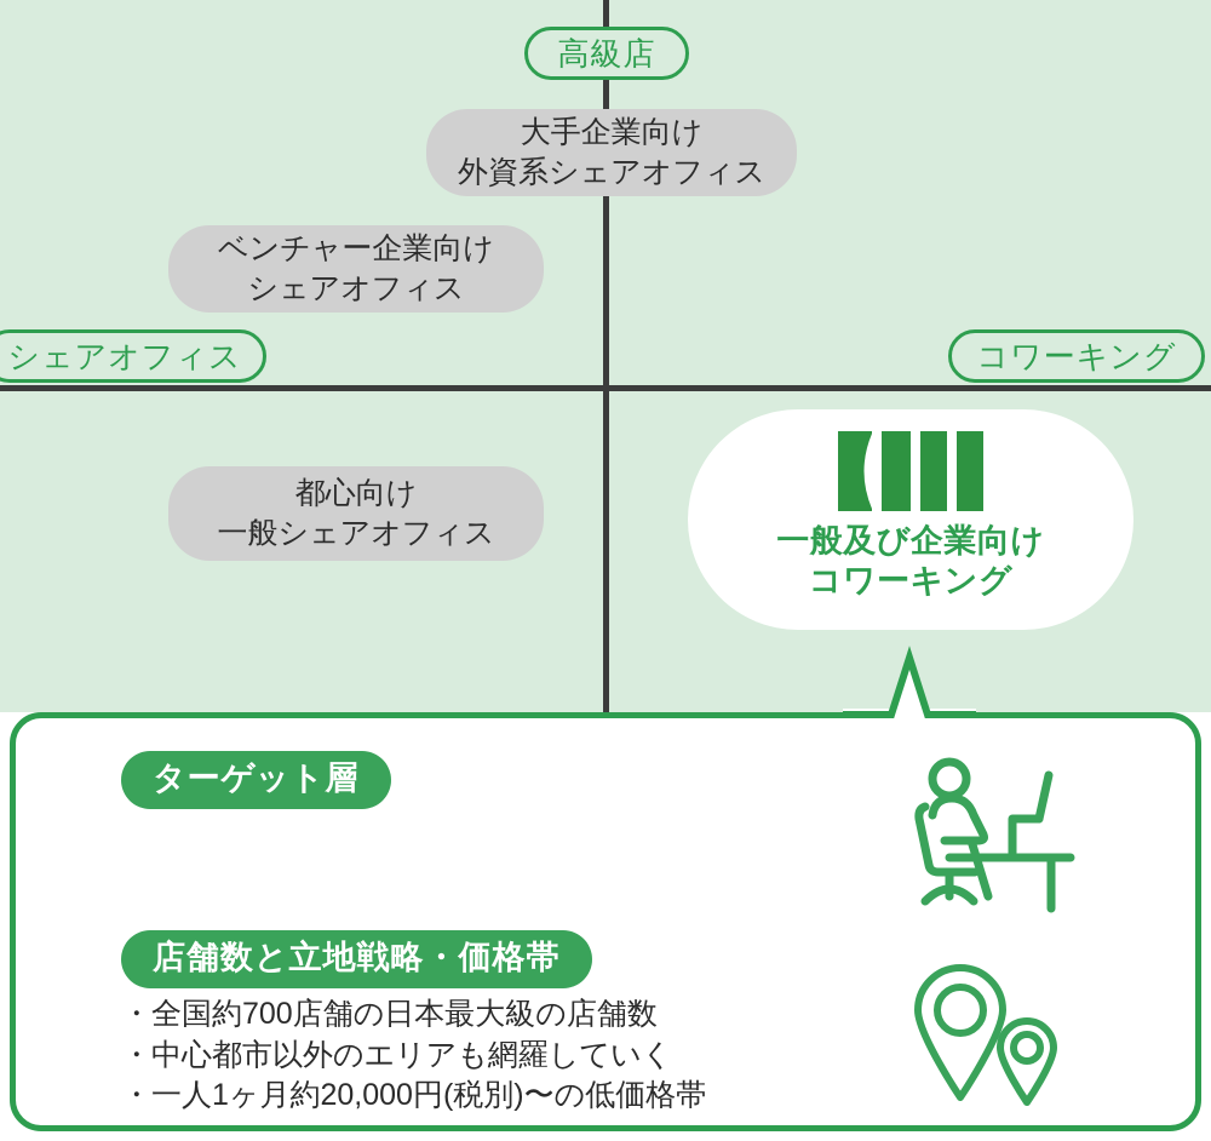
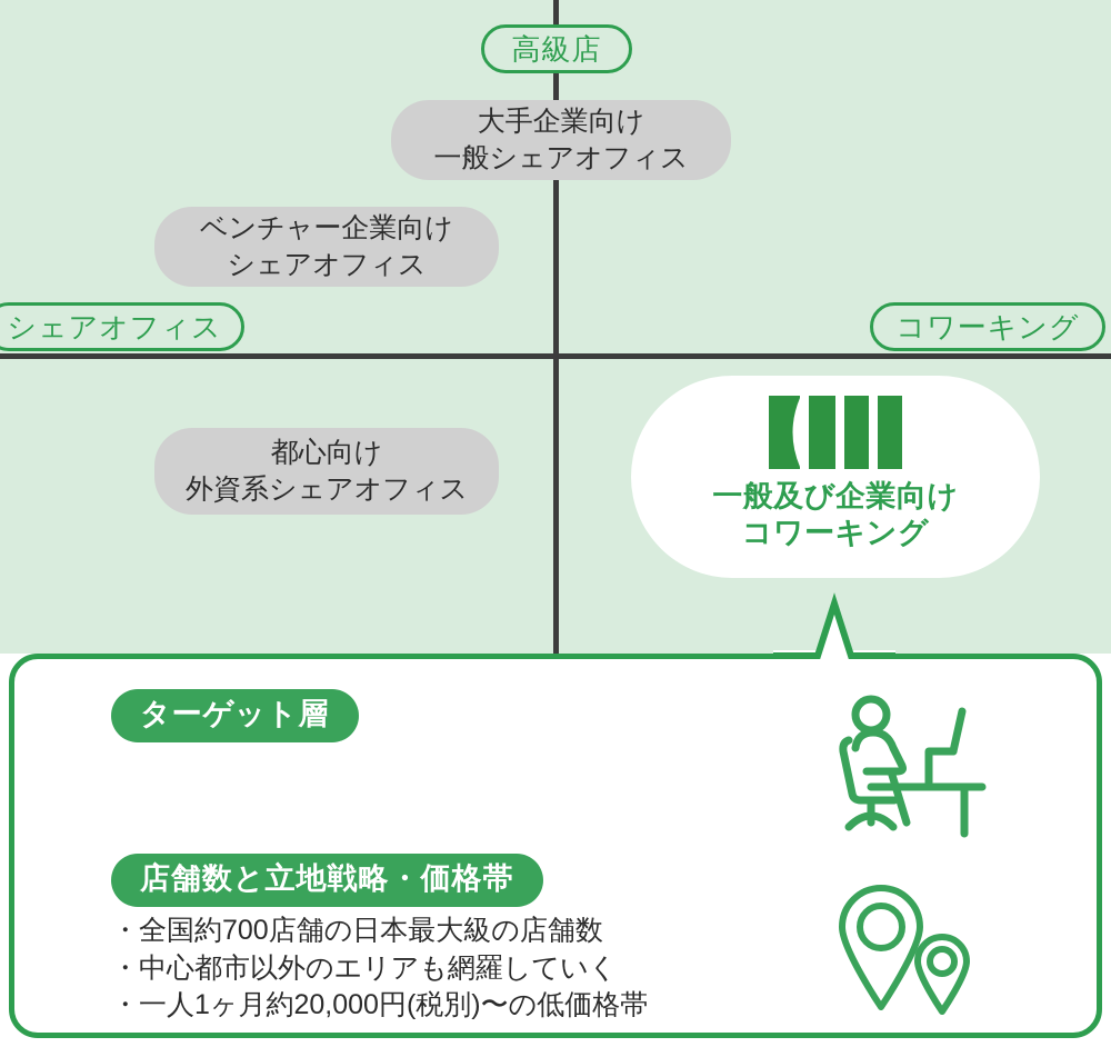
  高級店
  シェアオフィス
  コワーキング
  大手企業向け
- 外資系シェアオフィス
+ 一般シェアオフィス
  ベンチャー企業向け
  シェアオフィス
  都心向け
- 一般シェアオフィス
+ 外資系シェアオフィス
  一般及び企業向け
  コワーキング
  ターゲット層
  店舗数と立地戦略・価格帯
  ・全国約700店舗の日本最大級の店舗数
  ・中心都市以外のエリアも網羅していく
  ・一人1ヶ月約20,000円(税別)〜の低価格帯
